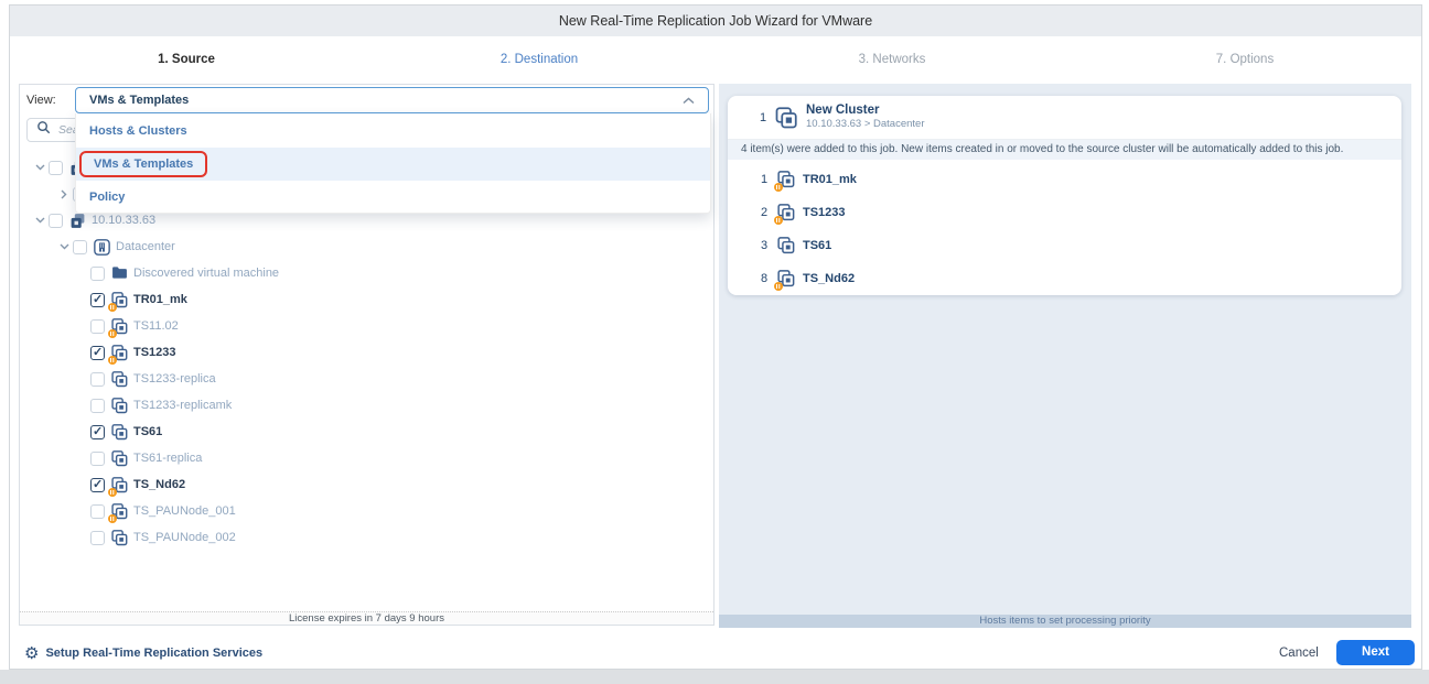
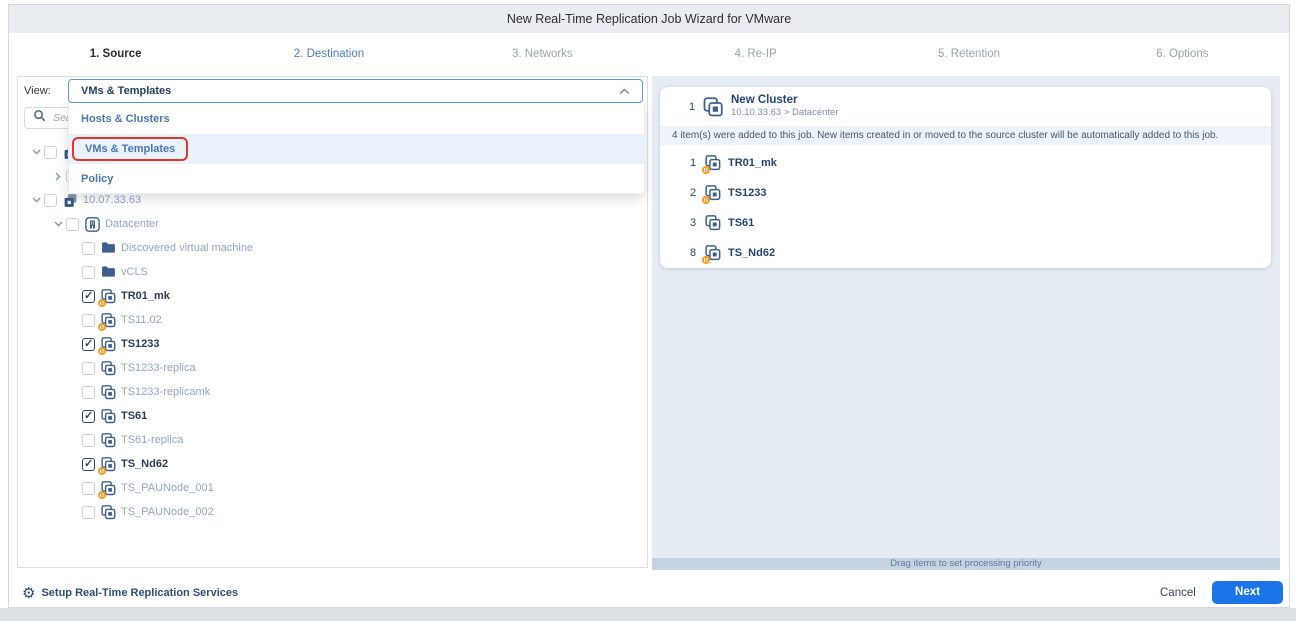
  New Real-Time Replication Job Wizard for VMware
  1. Source
  2. Destination
  3. Networks
+ 4. Re-IP
+ 5. Retention
- 7. Options
+ 6. Options
  View:
  VMs & Templates
- 10.10.33.63
+ 10.07.33.63
  Datacenter
  Discovered virtual machine
+ vCLS
  TR01_mk
  TS11.02
  TS1233
  TS1233-replica
  TS1233-replicamk
  TS61
  TS61-replica
  TS_Nd62
  TS_PAUNode_001
  TS_PAUNode_002
- License expires in 7 days 9 hours
  Hosts & Clusters
  VMs & Templates
  Policy
  1
  New Cluster
  10.10.33.63 > Datacenter
  4 item(s) were added to this job. New items created in or moved to the source cluster will be automatically added to this job.
  1
  TR01_mk
  2
  TS1233
  3
  TS61
  8
  TS_Nd62
- Hosts items to set processing priority
+ Drag items to set processing priority
  ⚙
  Setup Real-Time Replication Services
  Cancel
  Next
